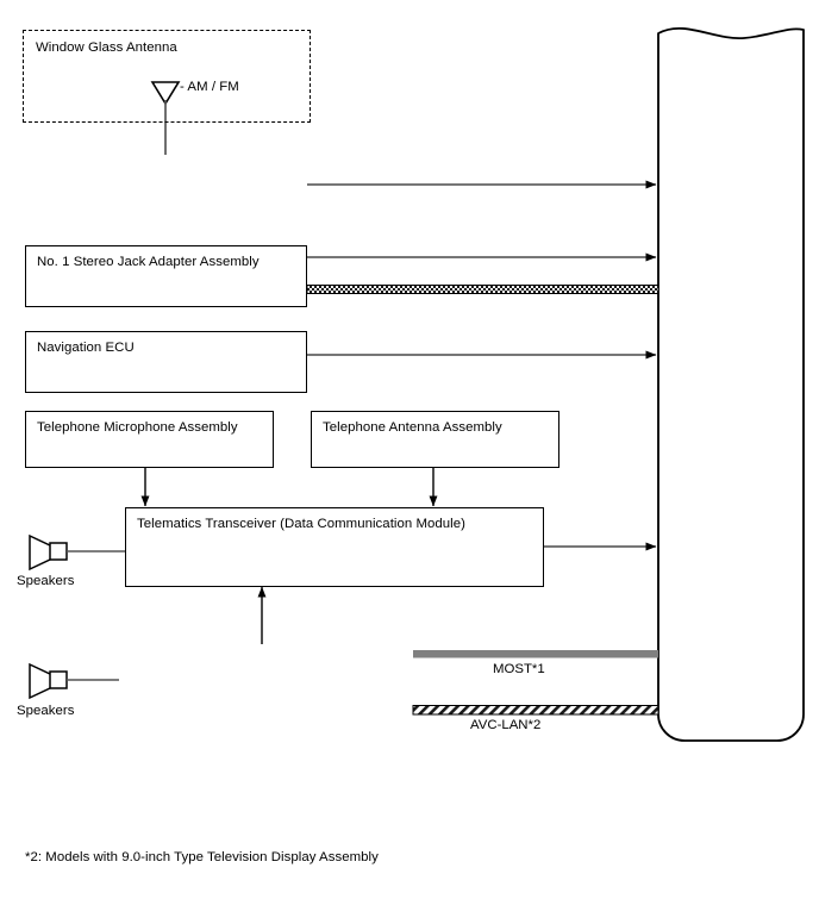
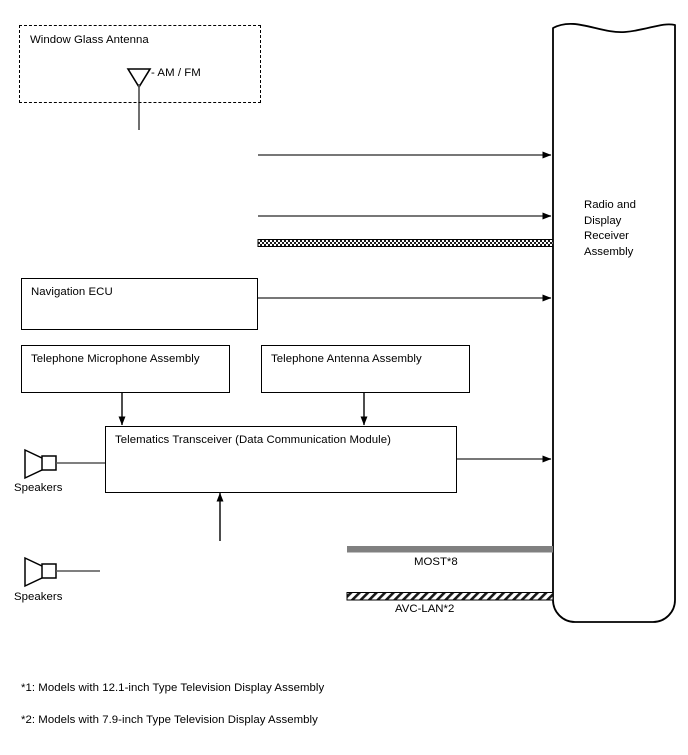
  Window Glass Antenna
  - AM / FM
- No. 1 Stereo Jack Adapter Assembly
  Navigation ECU
  Telephone Microphone Assembly
  Telephone Antenna Assembly
  Telematics Transceiver (Data Communication Module)
+ Radio and
+ Display
+ Receiver
+ Assembly
  Speakers
  Speakers
- MOST*1
+ MOST*8
  AVC-LAN*2
+ *1: Models with 12.1-inch Type Television Display Assembly
- *2: Models with 9.0-inch Type Television Display Assembly
+ *2: Models with 7.9-inch Type Television Display Assembly
